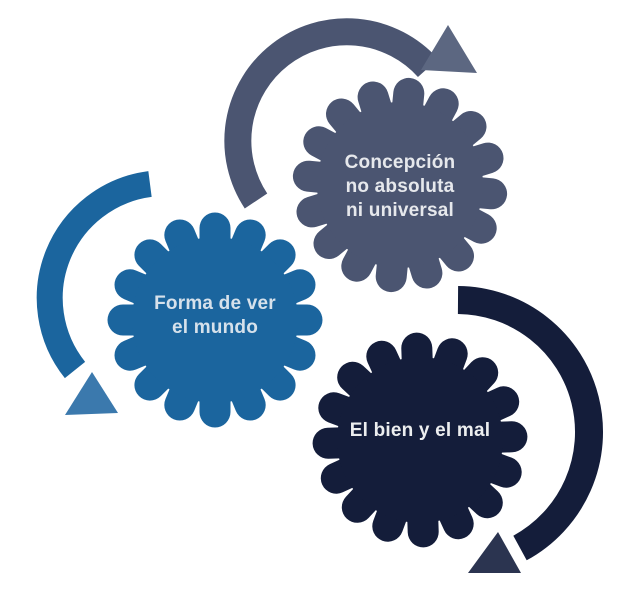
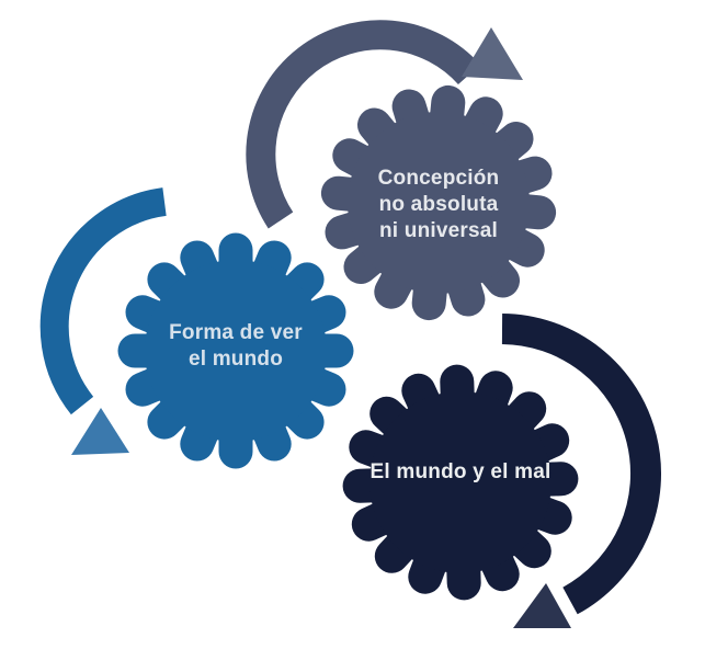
  Concepción
  no absoluta
  ni universal
  Forma de ver
  el mundo
- El bien y el mal
+ El mundo y el mal
